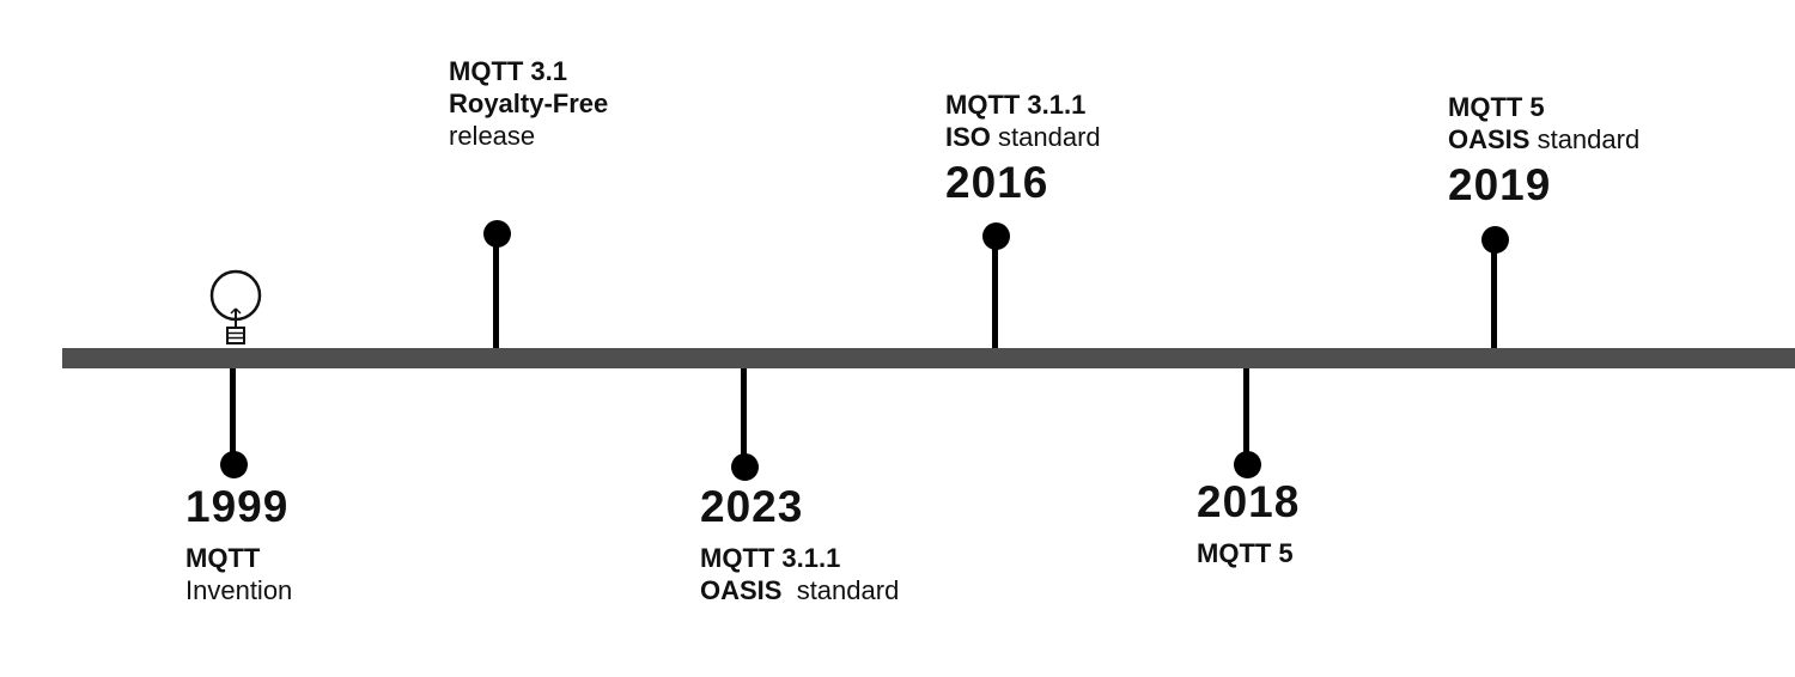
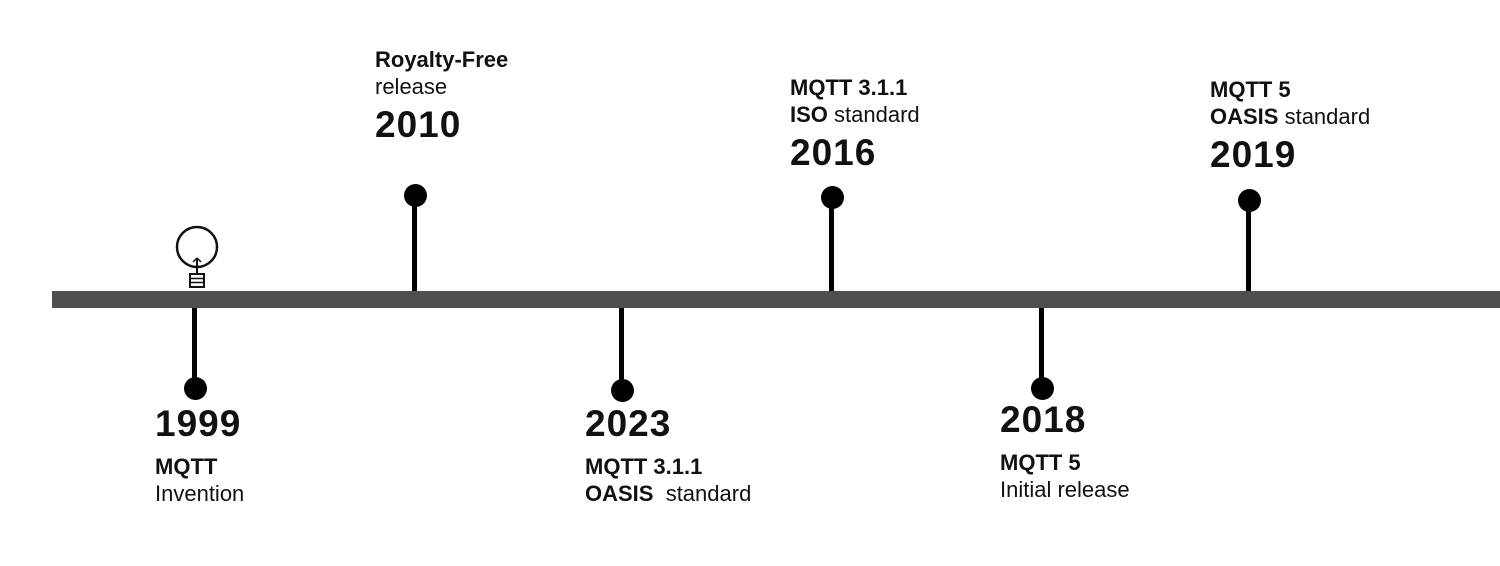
  1999
  MQTT
  Invention
- MQTT 3.1
  Royalty-Free
  release
+ 2010
  2023
  MQTT 3.1.1
  OASIS standard
  MQTT 3.1.1
  ISO standard
  2016
  2018
  MQTT 5
+ Initial release
  MQTT 5
  OASIS standard
  2019
